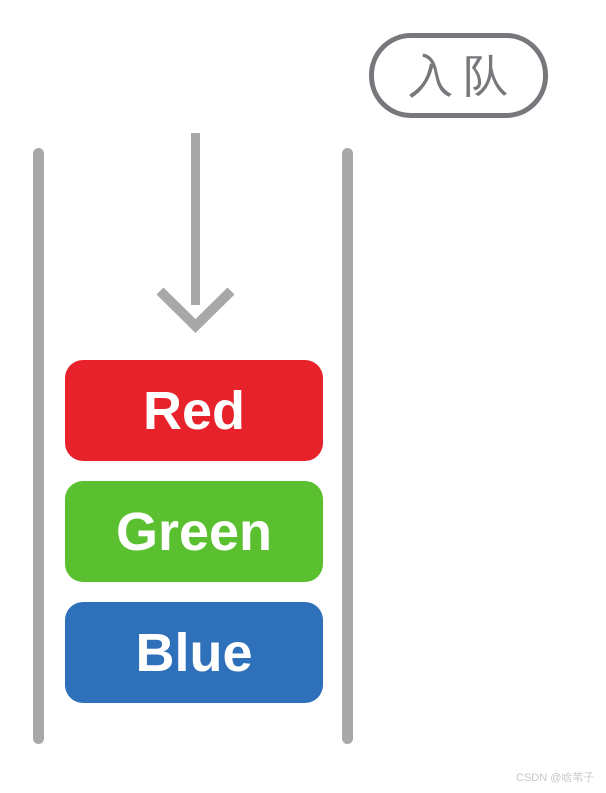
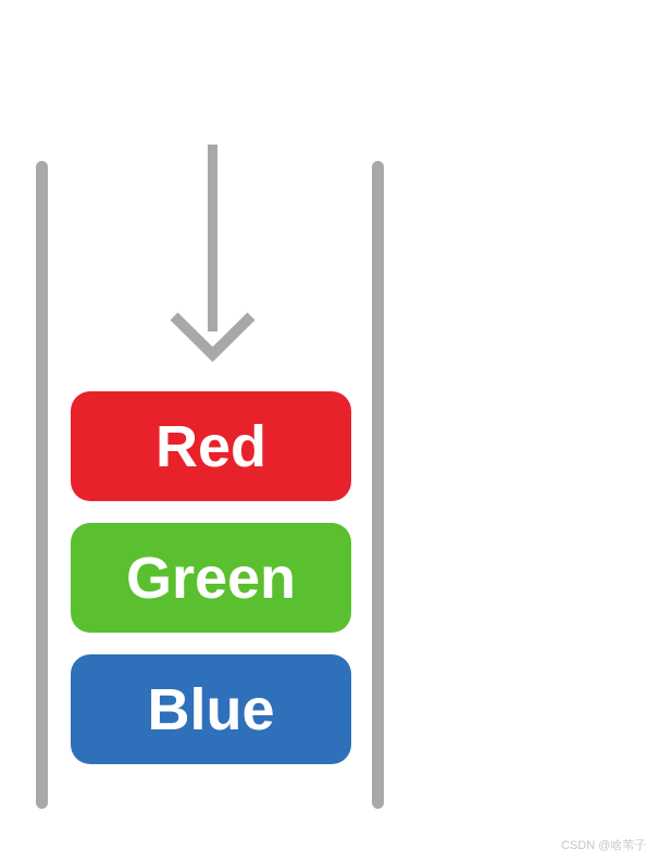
- 入队
  Red
  Green
  Blue
  CSDN @啥苇子
